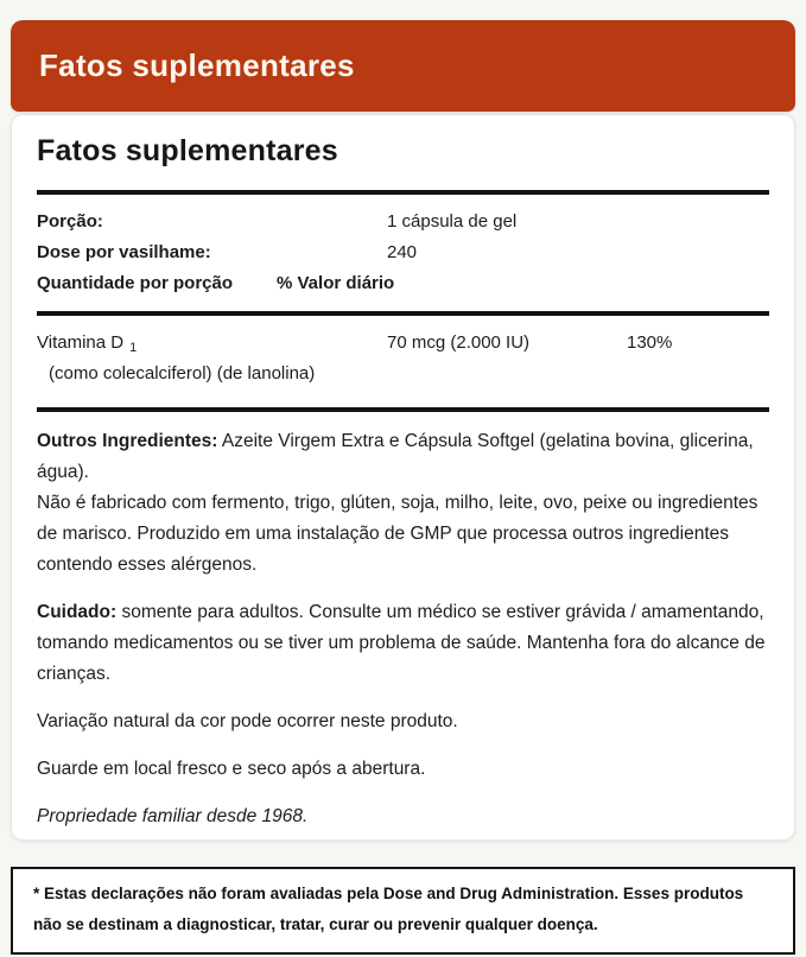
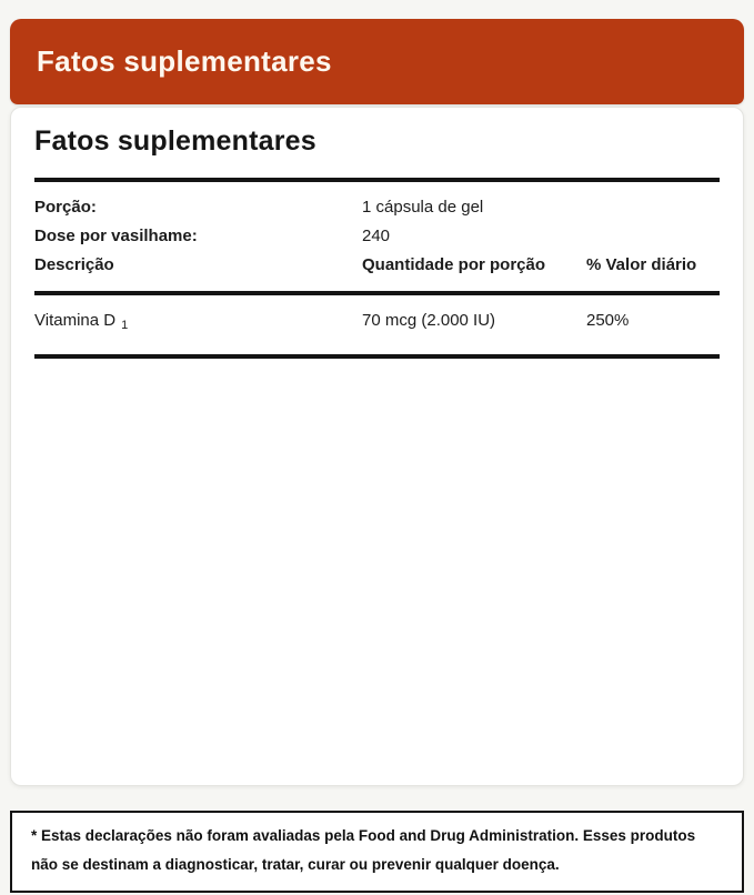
  Fatos suplementares
  Fatos suplementares
  Porção:
  1 cápsula de gel
  Dose por vasilhame:
  240
+ Descrição
  Quantidade por porção
  % Valor diário
  Vitamina D 1
  70 mcg (2.000 IU)
- 130%
+ 250%
- (como colecalciferol) (de lanolina)
- Outros Ingredientes: Azeite Virgem Extra e Cápsula Softgel (gelatina bovina, glicerina, água).
- Não é fabricado com fermento, trigo, glúten, soja, milho, leite, ovo, peixe ou ingredientes de marisco. Produzido em uma instalação de GMP que processa outros ingredientes contendo esses alérgenos.
- Cuidado: somente para adultos. Consulte um médico se estiver grávida / amamentando, tomando medicamentos ou se tiver um problema de saúde. Mantenha fora do alcance de crianças.
- Variação natural da cor pode ocorrer neste produto.
- Guarde em local fresco e seco após a abertura.
- Propriedade familiar desde 1968.
- * Estas declarações não foram avaliadas pela Dose and Drug Administration. Esses produtos não se destinam a diagnosticar, tratar, curar ou prevenir qualquer doença.
+ * Estas declarações não foram avaliadas pela Food and Drug Administration. Esses produtos não se destinam a diagnosticar, tratar, curar ou prevenir qualquer doença.
